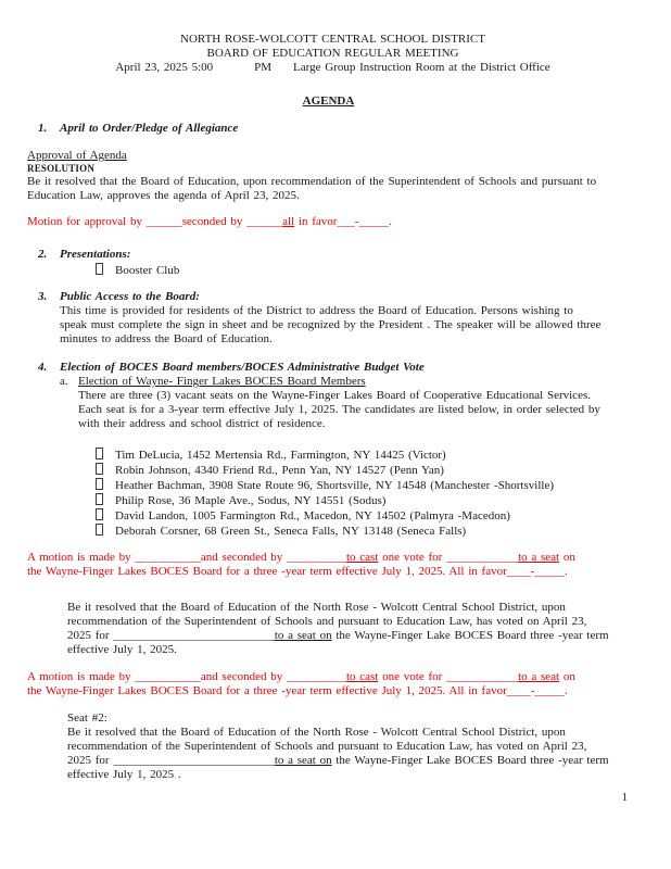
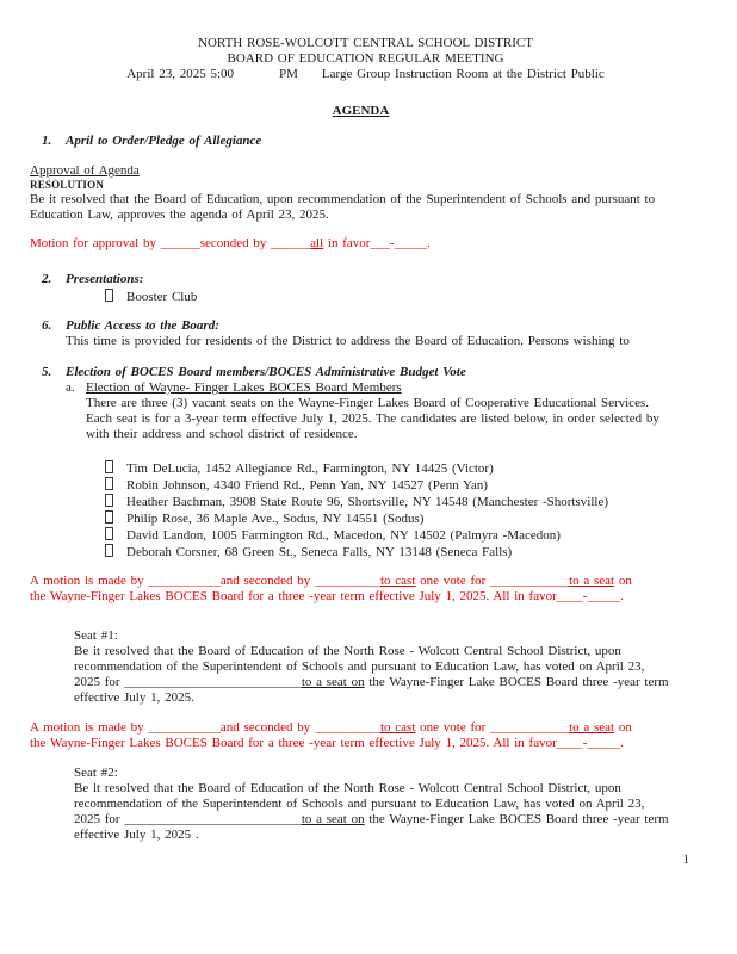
  NORTH ROSE-WOLCOTT CENTRAL SCHOOL DISTRICT
  BOARD OF EDUCATION REGULAR MEETING
  April 23, 2025 5:00
  PM
- Large Group Instruction Room at the District Office
+ Large Group Instruction Room at the District Public
  AGENDA
  1.
  April to Order/Pledge of Allegiance
  Approval of Agenda
  RESOLUTION
  Be it resolved that the Board of Education, upon recommendation of the Superintendent of Schools and pursuant to
  Education Law, approves the agenda of April 23, 2025.
  Motion for approval by ______seconded by ______all in favor___-_____.
  2.
  Presentations:
  Booster Club
- 3.
+ 6.
  Public Access to the Board:
  This time is provided for residents of the District to address the Board of Education. Persons wishing to
- speak must complete the sign in sheet and be recognized by the President . The speaker will be allowed three
- minutes to address the Board of Education.
- 4.
+ 5.
  Election of BOCES Board members/BOCES Administrative Budget Vote
  a.
  Election of Wayne- Finger Lakes BOCES Board Members
  There are three (3) vacant seats on the Wayne-Finger Lakes Board of Cooperative Educational Services.
  Each seat is for a 3-year term effective July 1, 2025. The candidates are listed below, in order selected by
  with their address and school district of residence.
- Tim DeLucia, 1452 Mertensia Rd., Farmington, NY 14425 (Victor)
+ Tim DeLucia, 1452 Allegiance Rd., Farmington, NY 14425 (Victor)
  Robin Johnson, 4340 Friend Rd., Penn Yan, NY 14527 (Penn Yan)
  Heather Bachman, 3908 State Route 96, Shortsville, NY 14548 (Manchester -Shortsville)
  Philip Rose, 36 Maple Ave., Sodus, NY 14551 (Sodus)
  David Landon, 1005 Farmington Rd., Macedon, NY 14502 (Palmyra -Macedon)
  Deborah Corsner, 68 Green St., Seneca Falls, NY 13148 (Seneca Falls)
  A motion is made by ___________and seconded by __________to cast one vote for ____________to a seat on
  the Wayne-Finger Lakes BOCES Board for a three -year term effective July 1, 2025. All in favor____-_____.
+ Seat #1:
  Be it resolved that the Board of Education of the North Rose - Wolcott Central School District, upon
  recommendation of the Superintendent of Schools and pursuant to Education Law, has voted on April 23,
  2025 for ___________________________to a seat on the Wayne-Finger Lake BOCES Board three -year term
  effective July 1, 2025.
  A motion is made by ___________and seconded by __________to cast one vote for ____________to a seat on
  the Wayne-Finger Lakes BOCES Board for a three -year term effective July 1, 2025. All in favor____-_____.
  Seat #2:
  Be it resolved that the Board of Education of the North Rose - Wolcott Central School District, upon
  recommendation of the Superintendent of Schools and pursuant to Education Law, has voted on April 23,
  2025 for ___________________________to a seat on the Wayne-Finger Lake BOCES Board three -year term
  effective July 1, 2025 .
  1
